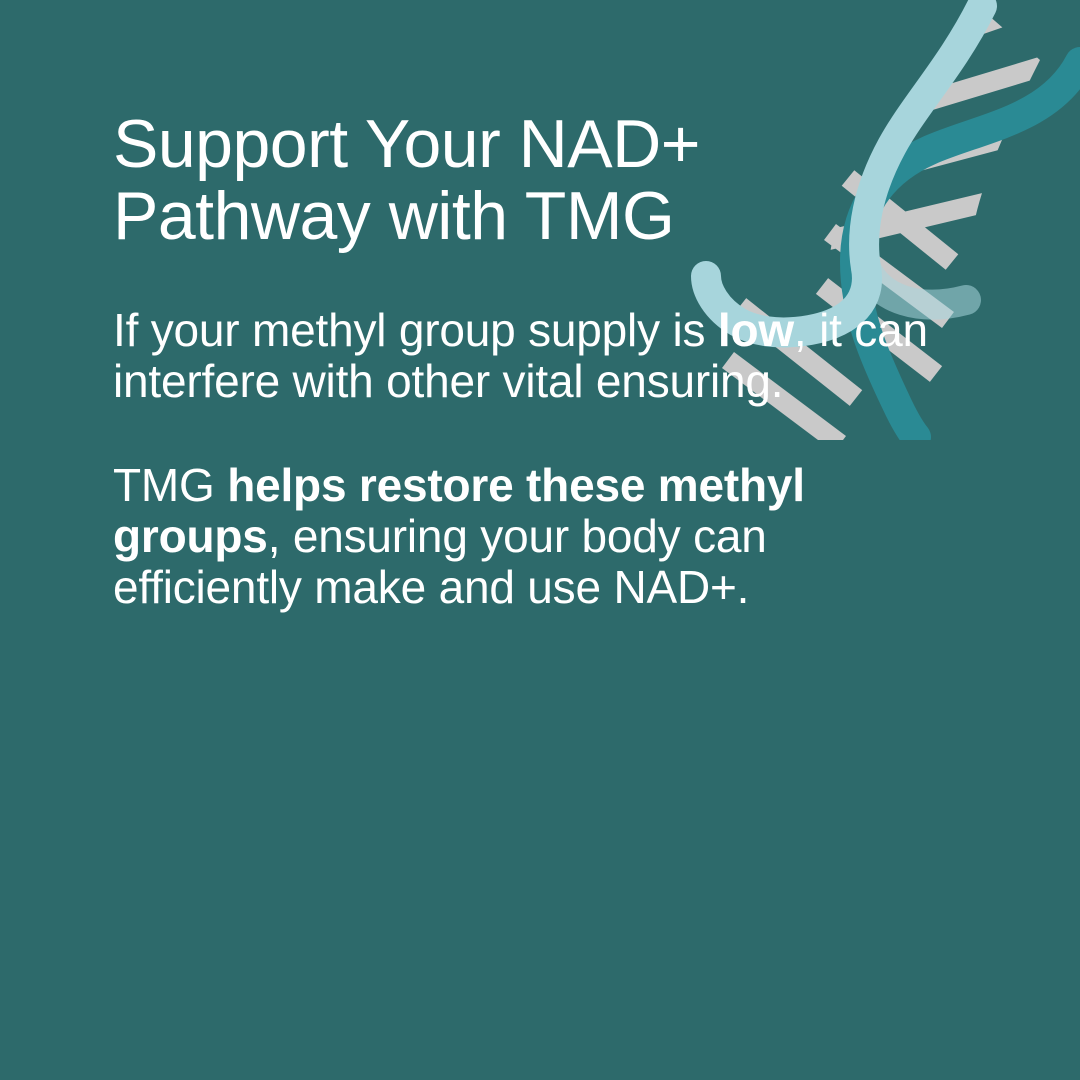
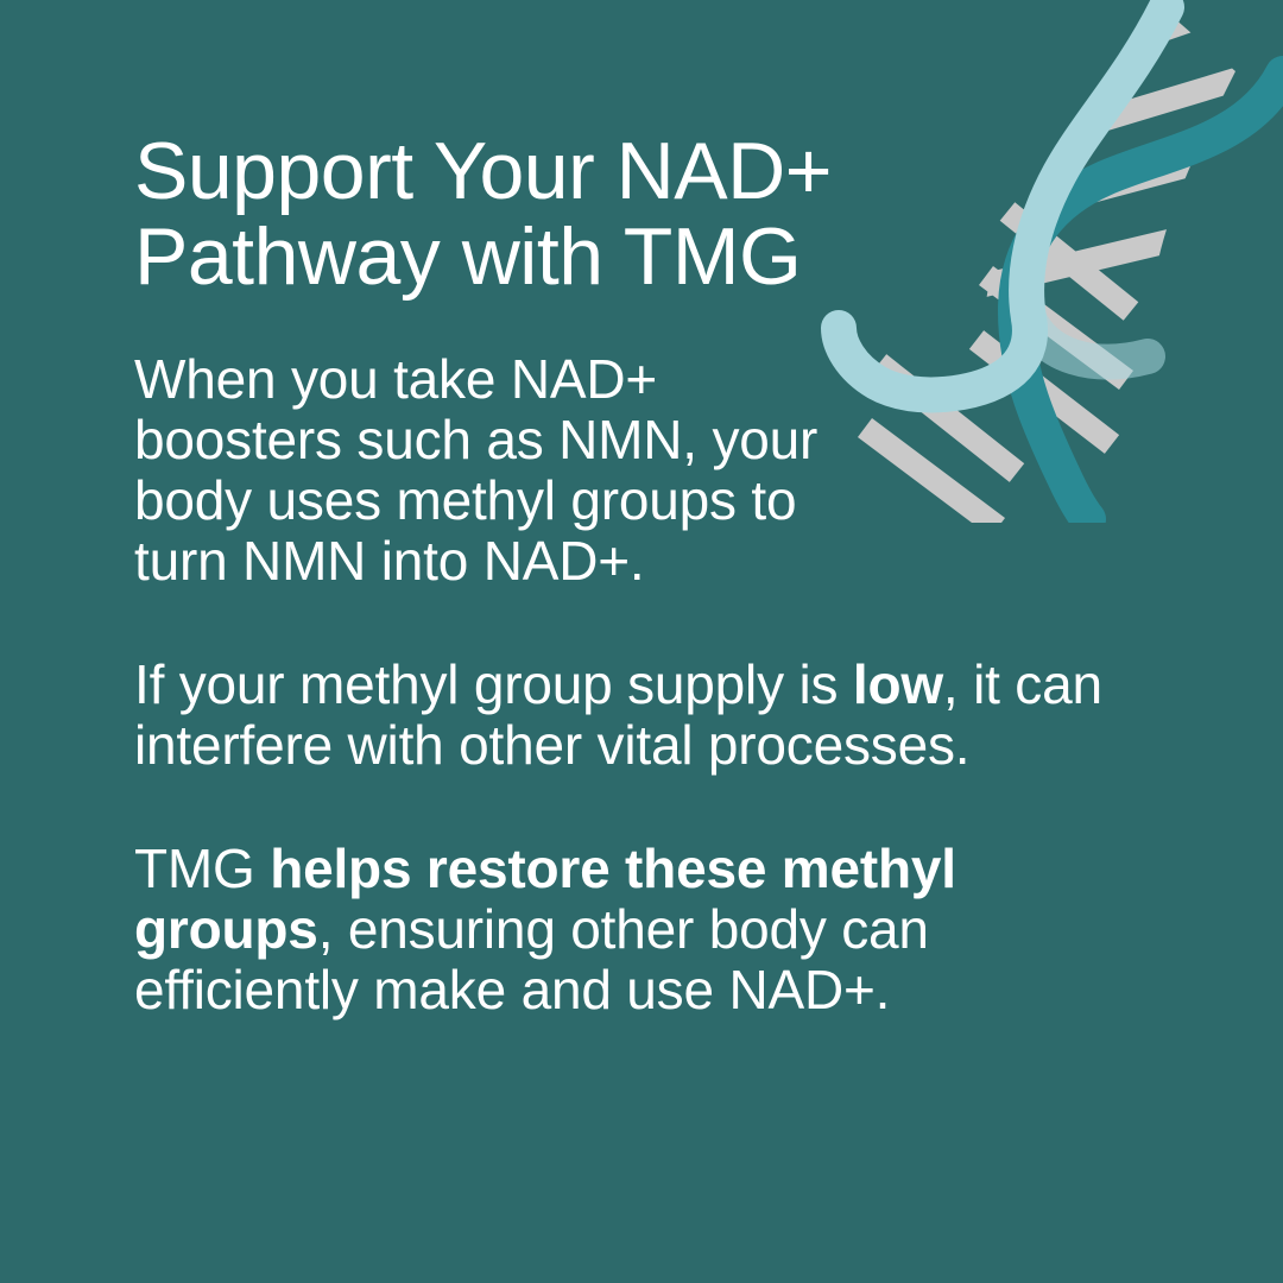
  Support Your NAD+
  Pathway with TMG
+ When you take NAD+ boosters such as NMN, your body uses methyl groups to turn NMN into NAD+.
- If your methyl group supply is low, it can interfere with other vital ensuring.
+ If your methyl group supply is low, it can interfere with other vital processes.
- TMG helps restore these methyl groups, ensuring your body can efficiently make and use NAD+.
+ TMG helps restore these methyl groups, ensuring other body can efficiently make and use NAD+.
